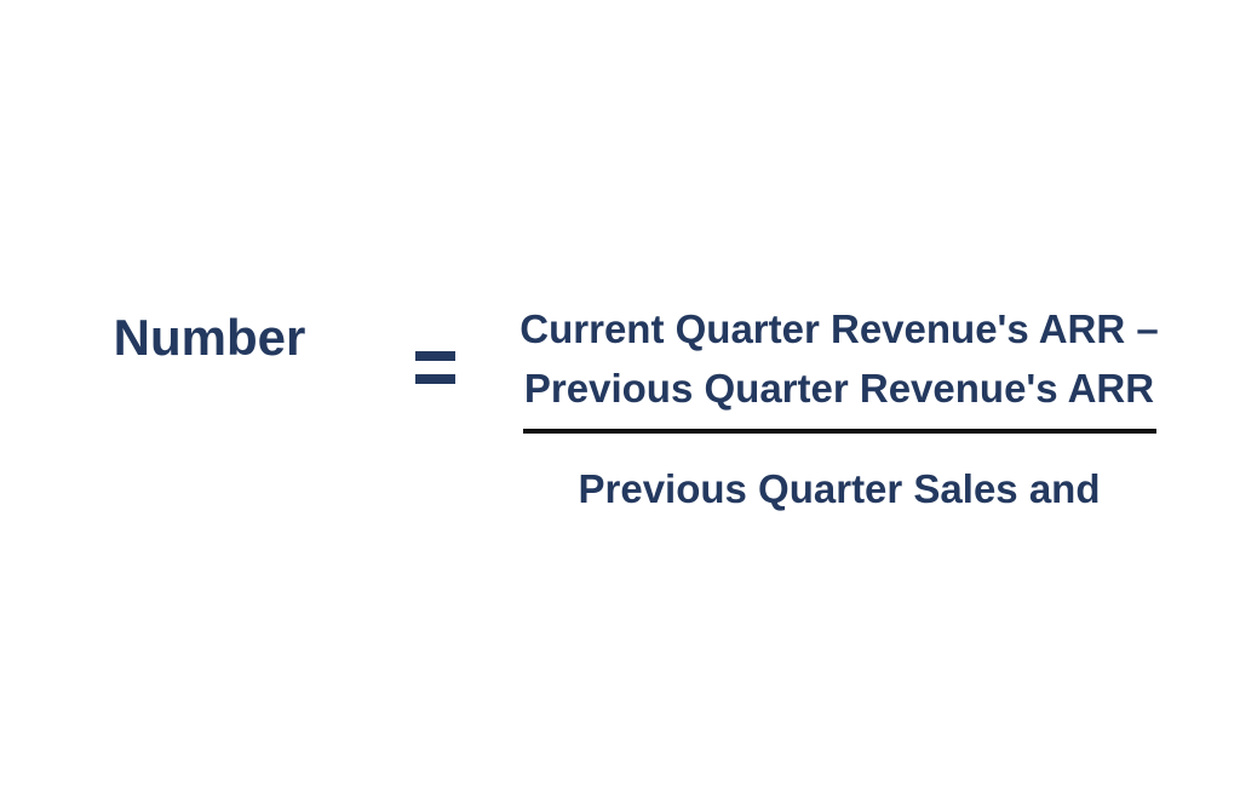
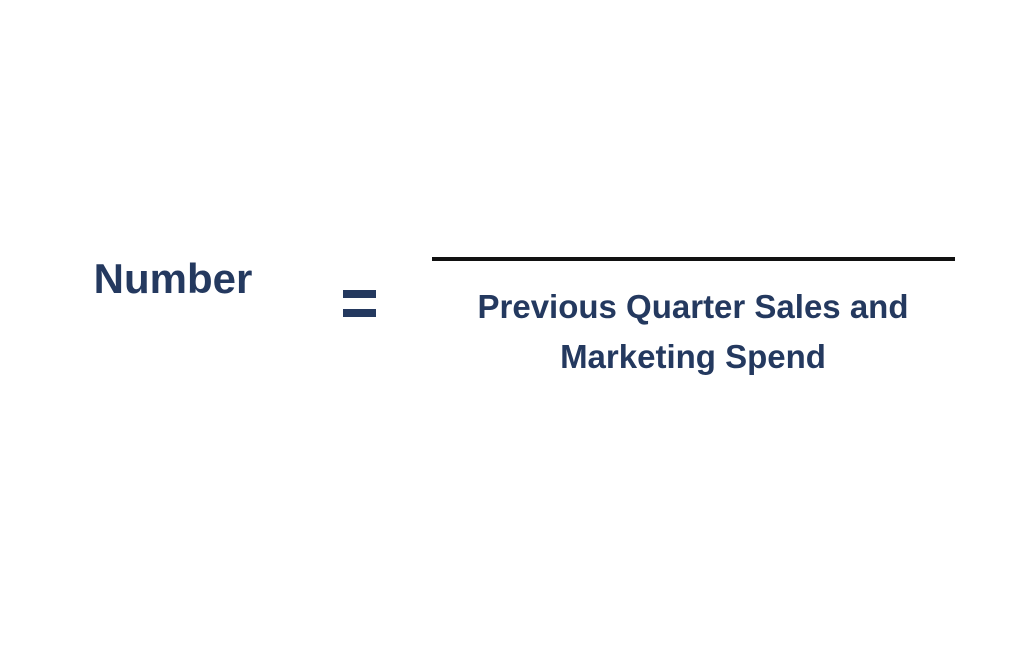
  Number
- Current Quarter Revenue's ARR –
- Previous Quarter Revenue's ARR
  Previous Quarter Sales and
+ Marketing Spend
